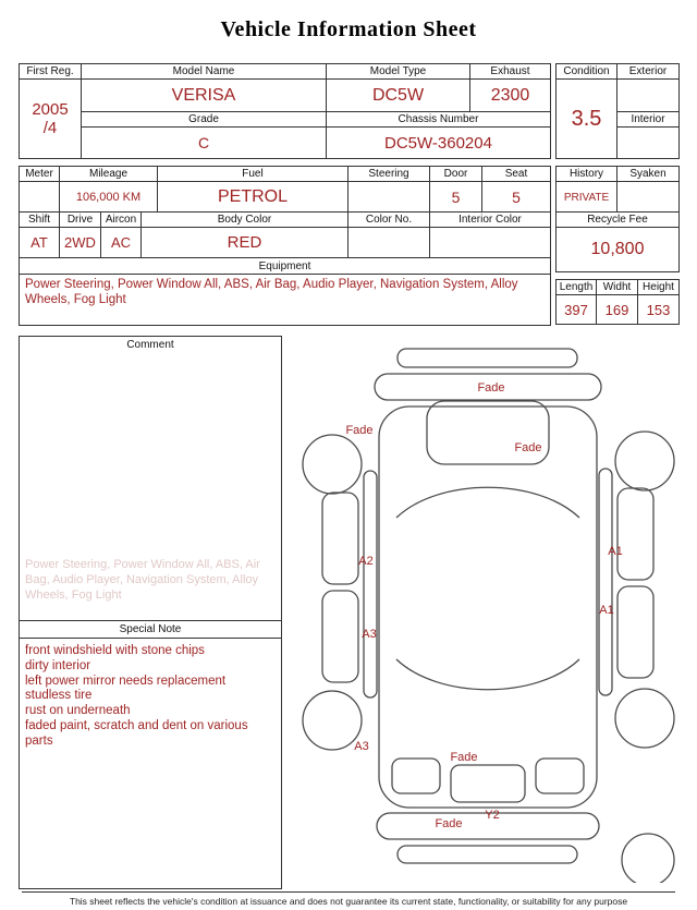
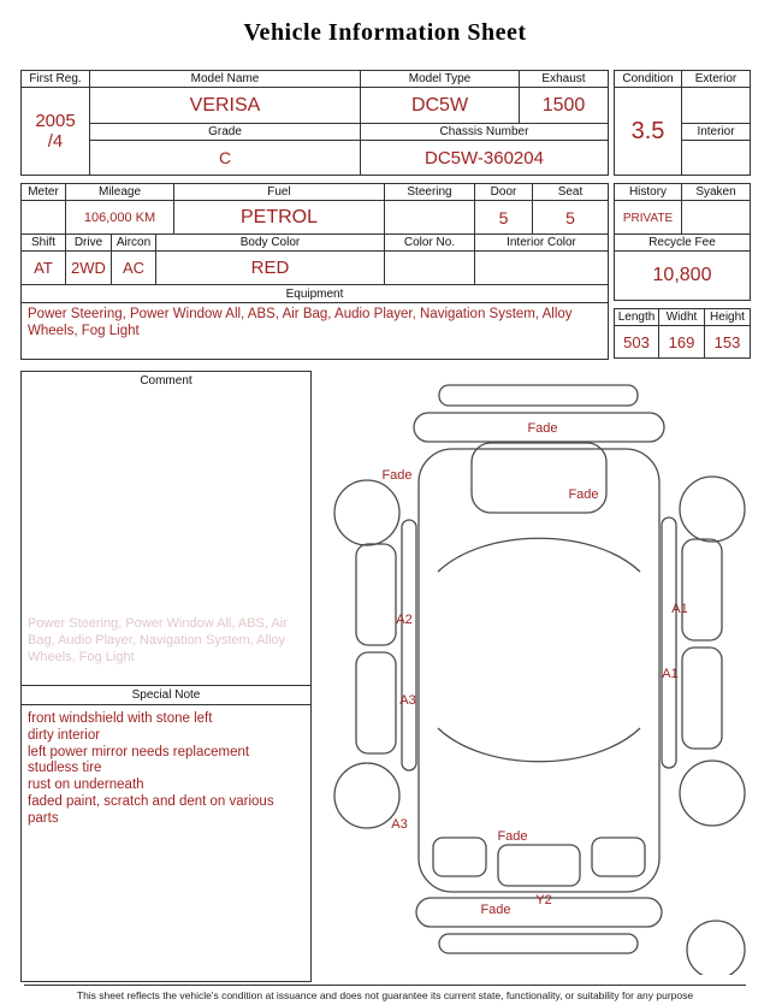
  Vehicle Information Sheet
  First Reg.
  Model Name
  Model Type
  Exhaust
  2005
  /4
  VERISA
  DC5W
- 2300
+ 1500
  Grade
  Chassis Number
  C
  DC5W-360204
  Condition
  Exterior
  3.5
  Interior
  Meter
  Mileage
  Fuel
  Steering
  Door
  Seat
  106,000 KM
  PETROL
  5
  5
  Shift
  Drive
  Aircon
  Body Color
  Color No.
  Interior Color
  AT
  2WD
  AC
  RED
  Equipment
  Power Steering, Power Window All, ABS, Air Bag, Audio Player, Navigation System, Alloy Wheels, Fog Light
  History
  Syaken
  PRIVATE
  Recycle Fee
  10,800
  Length
  Widht
  Height
- 397
+ 503
  169
  153
  Comment
  Power Steering, Power Window All, ABS, Air Bag, Audio Player, Navigation System, Alloy Wheels, Fog Light
  Special Note
- front windshield with stone chips
+ front windshield with stone left
  dirty interior
  left power mirror needs replacement
  studless tire
  rust on underneath
  faded paint, scratch and dent on various parts
  Fade
  Fade
  Fade
  A2
  A1
  A1
  A3
  A3
  Fade
  Y2
  Fade
  This sheet reflects the vehicle's condition at issuance and does not guarantee its current state, functionality, or suitability for any purpose
